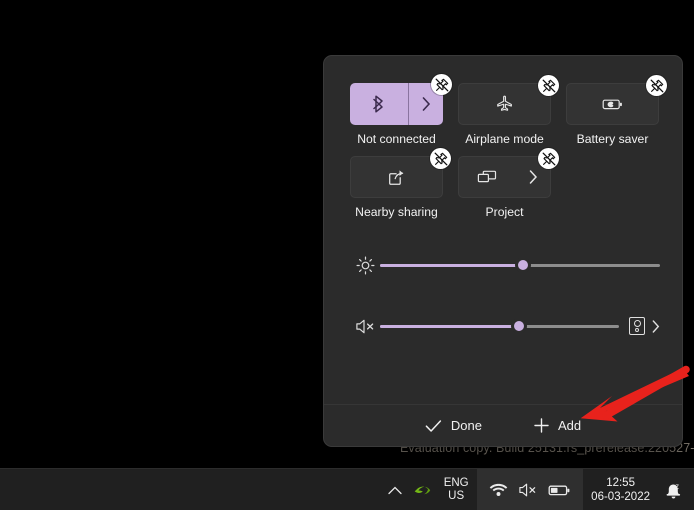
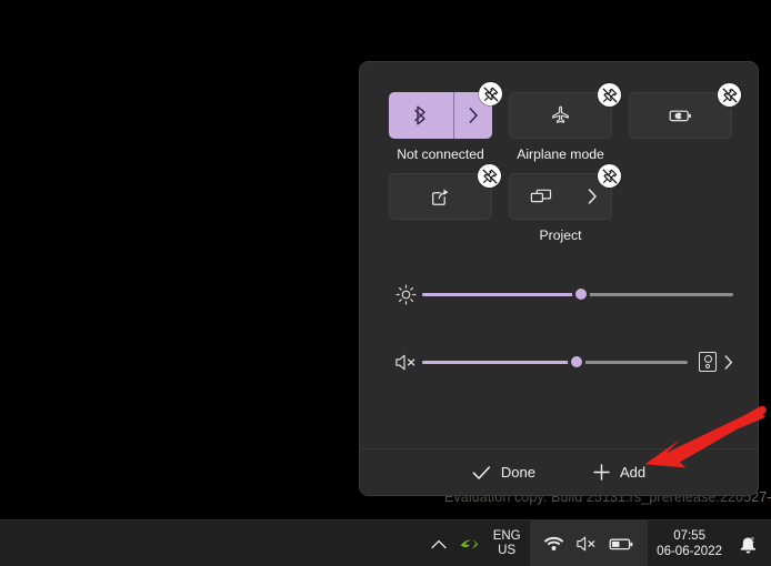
  Evaluation copy. Build 25131.rs_prerelease.220527-
  Not connected
  Airplane mode
- Battery saver
- Nearby sharing
  Project
  Done
  Add
  ENG
  US
- 12:55
+ 07:55
- 06-03-2022
+ 06-06-2022
  z
